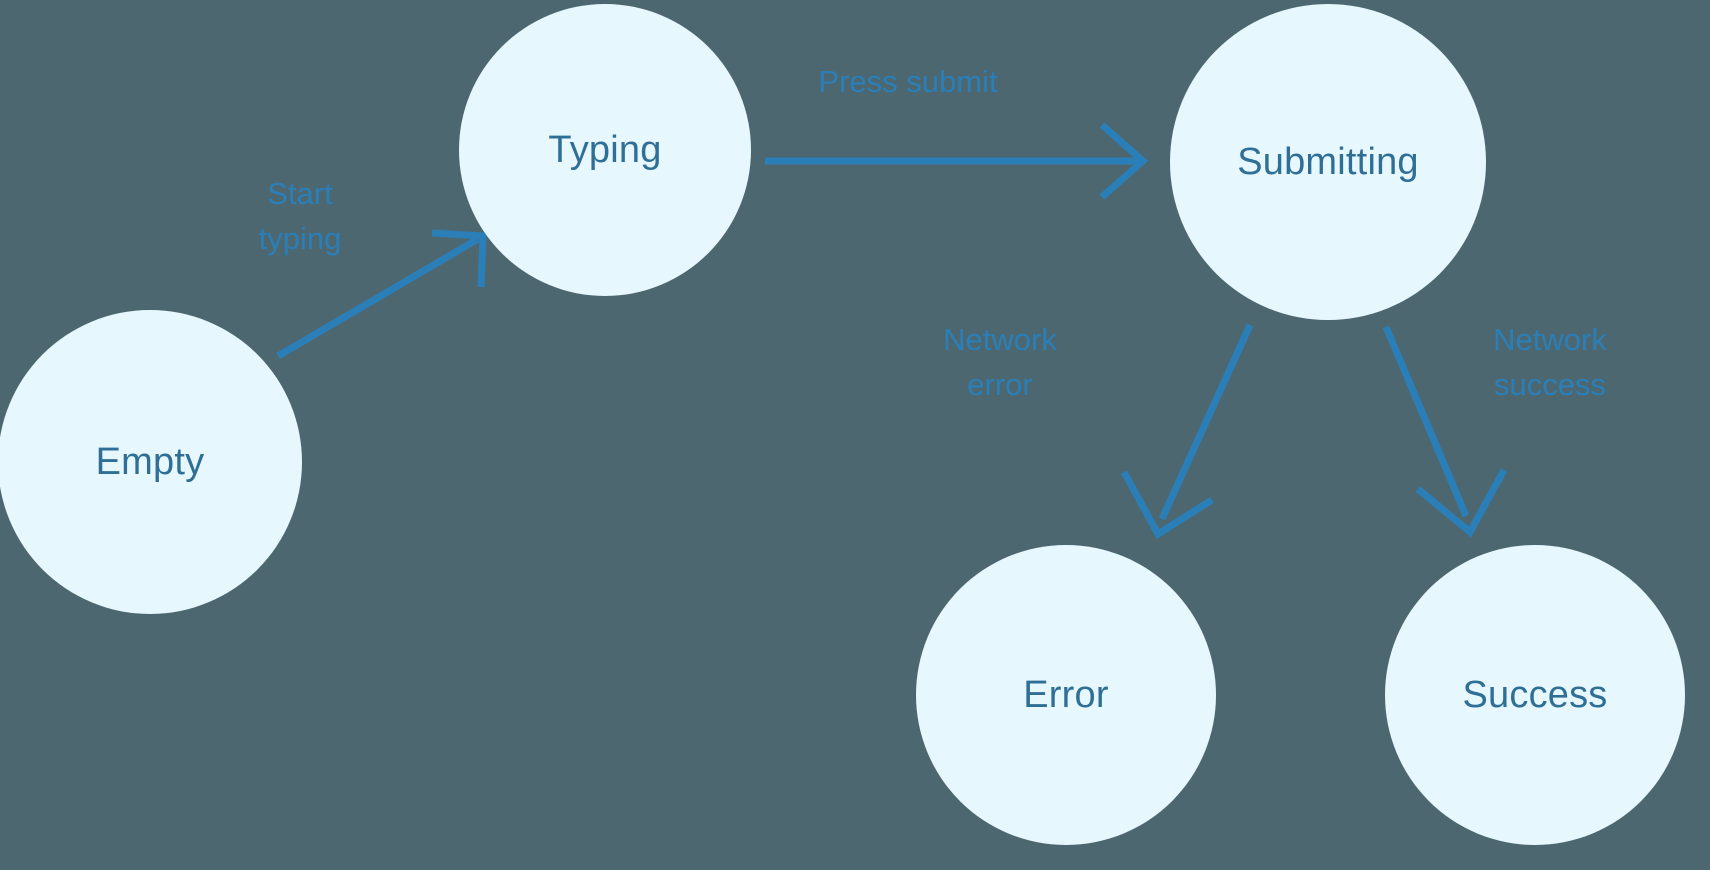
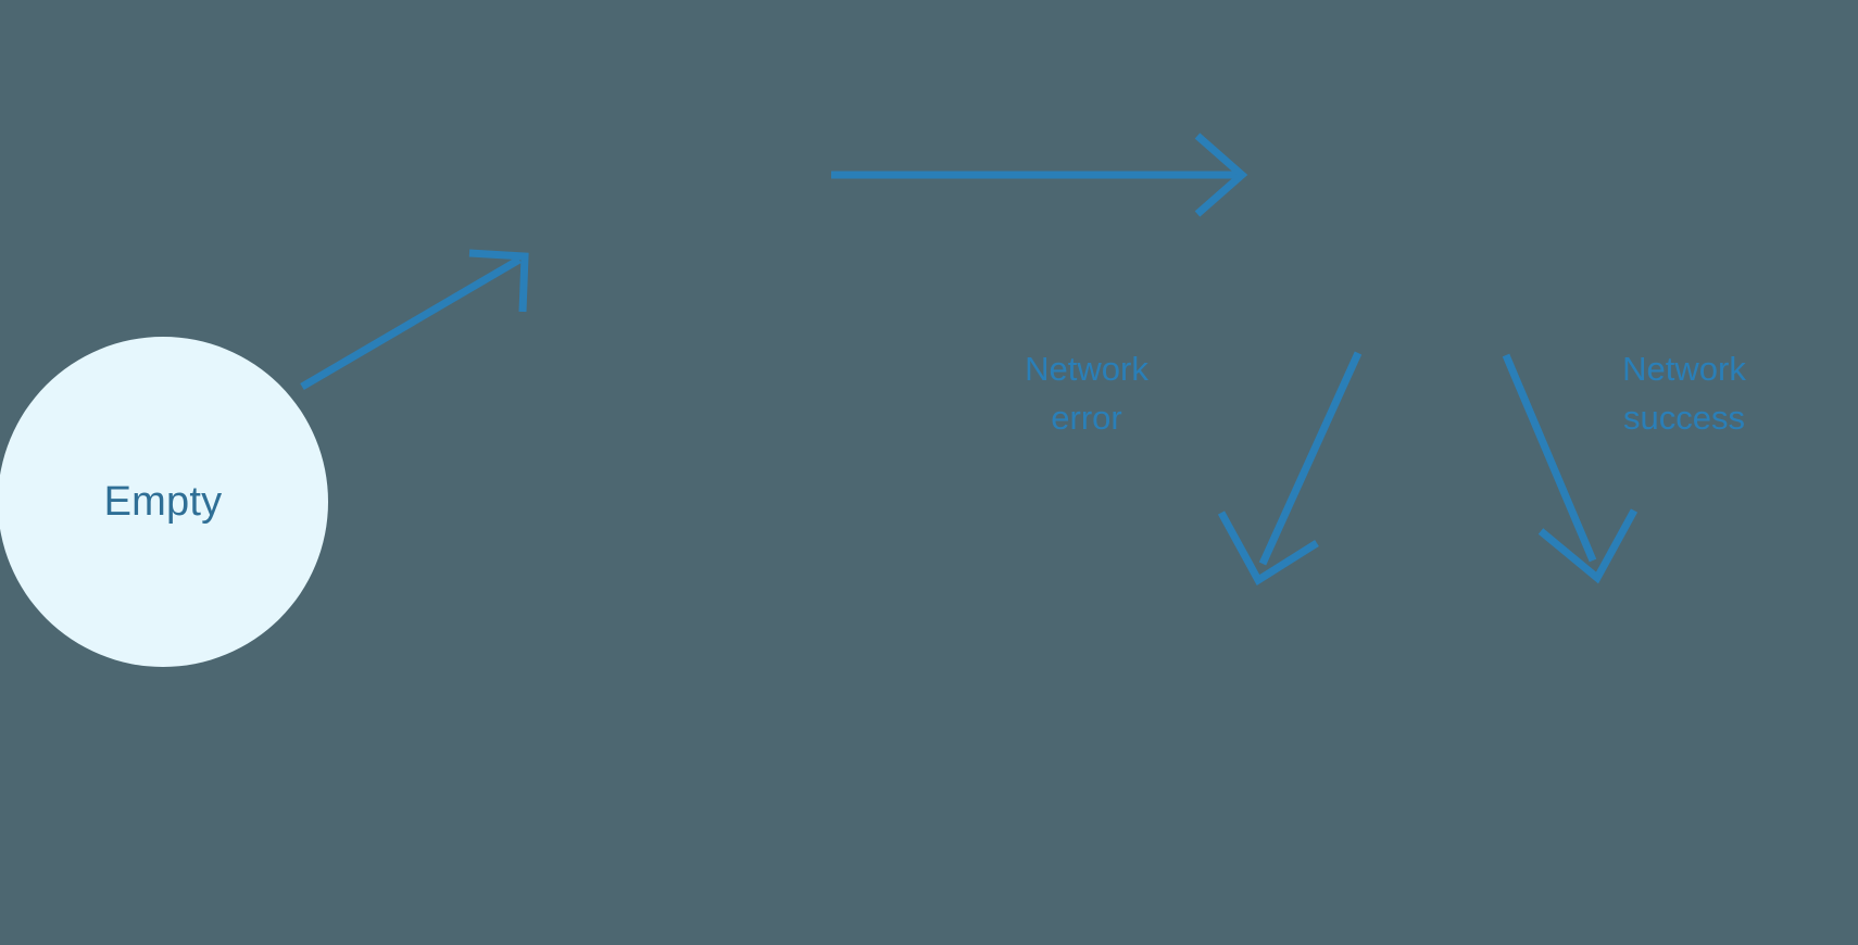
  Empty
- Typing
- Submitting
- Error
- Success
- Start
- typing
- Press submit
  Network
  error
  Network
  success
